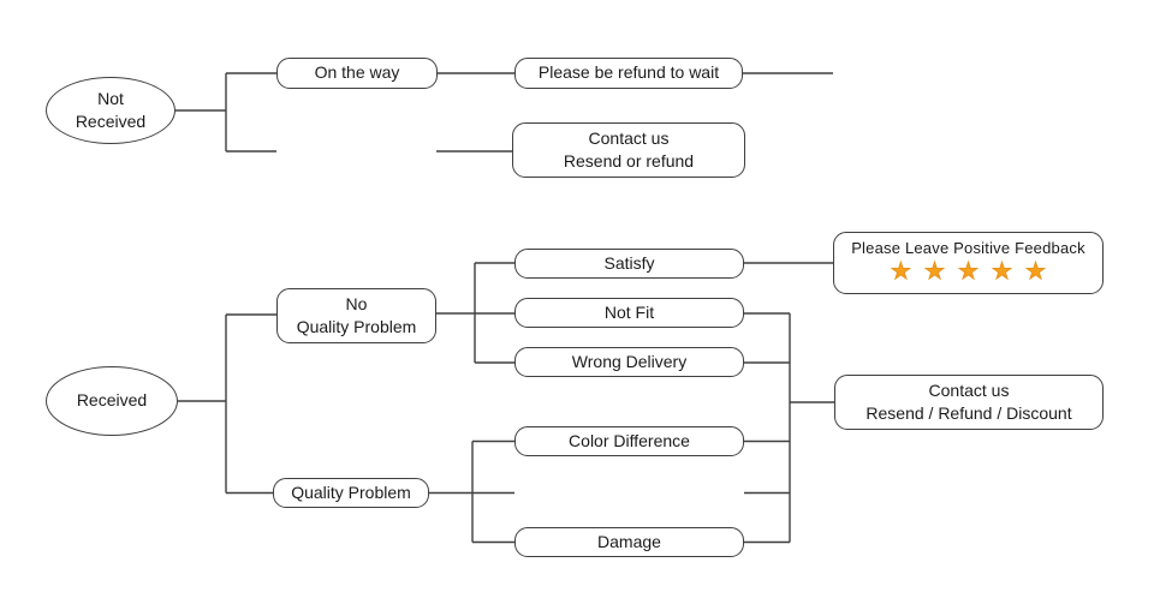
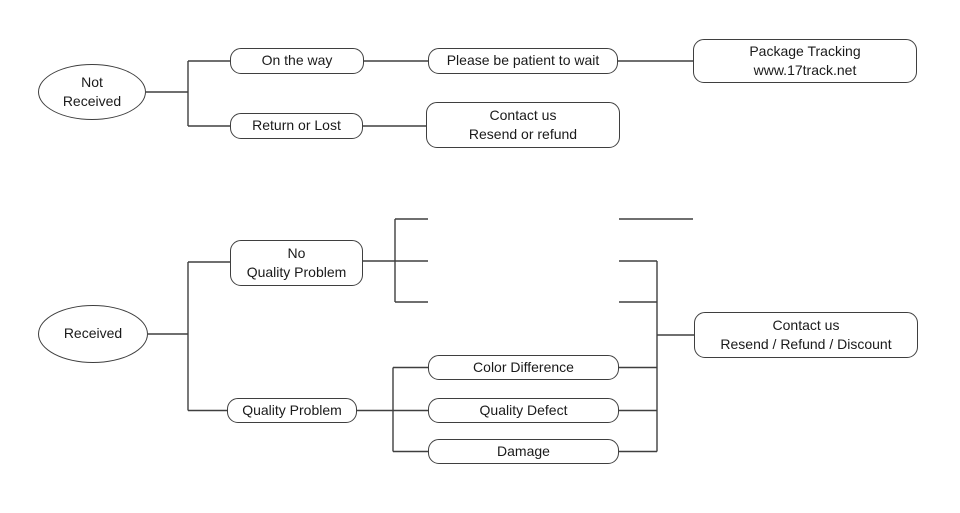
  Not
  Received
  On the way
- Please be refund to wait
+ Please be patient to wait
+ Package Tracking
+ www.17track.net
+ Return or Lost
  Contact us
  Resend or refund
  Received
  No
  Quality Problem
- Satisfy
- Not Fit
- Wrong Delivery
- Please Leave Positive Feedback
- ★★★★★
  Quality Problem
  Color Difference
+ Quality Defect
  Damage
  Contact us
  Resend / Refund / Discount
